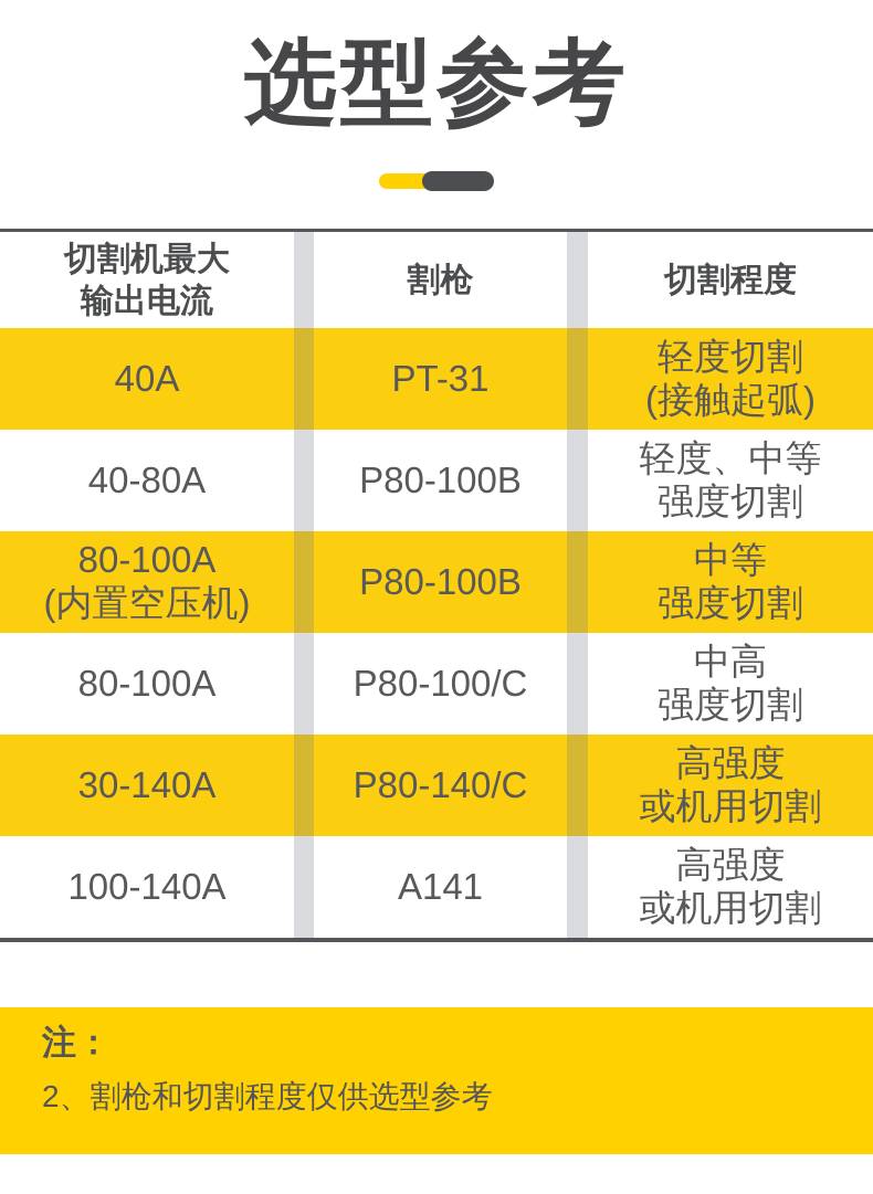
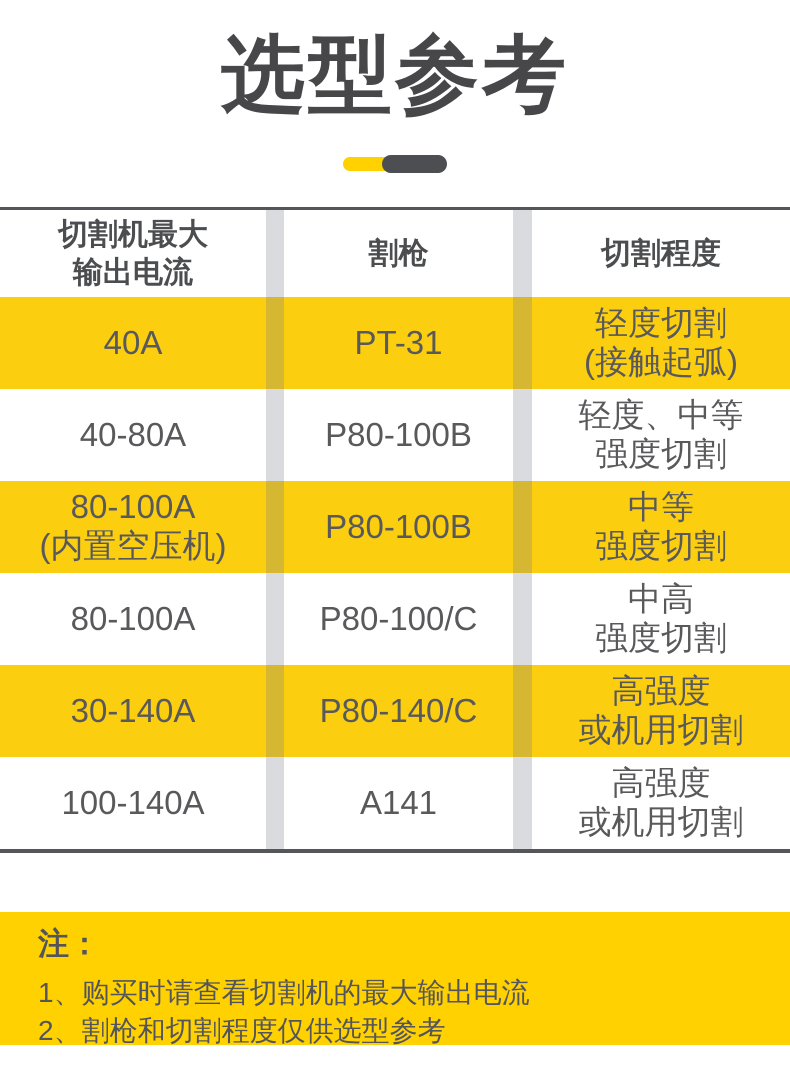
  选型参考
  切割机最大
  输出电流
  割枪
  切割程度
  40A
  PT-31
  轻度切割
  (接触起弧)
  40-80A
  P80-100B
  轻度、中等
  强度切割
  80-100A
  (内置空压机)
  P80-100B
  中等
  强度切割
  80-100A
  P80-100/C
  中高
  强度切割
  30-140A
  P80-140/C
  高强度
  或机用切割
  100-140A
  A141
  高强度
  或机用切割
  注：
+ 1、购买时请查看切割机的最大输出电流
  2、割枪和切割程度仅供选型参考
